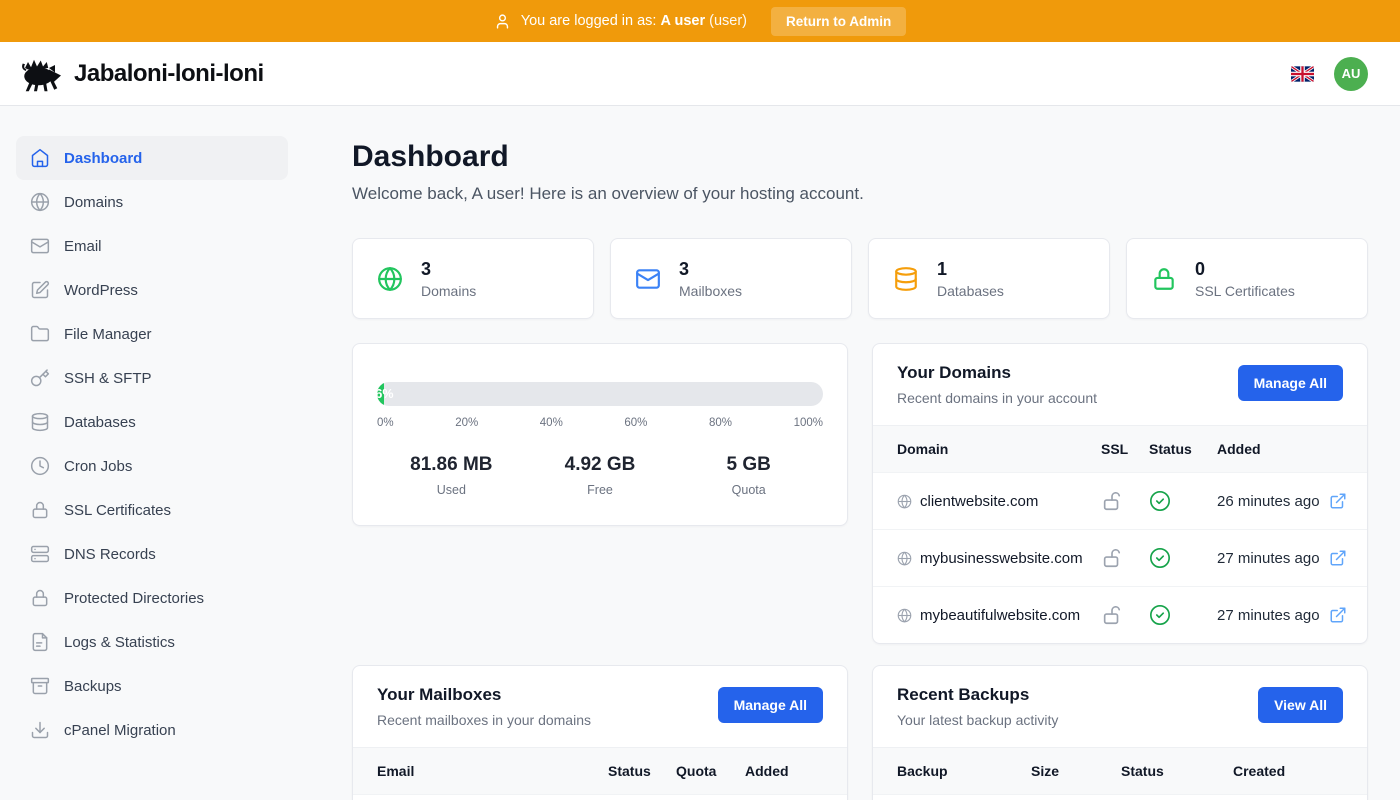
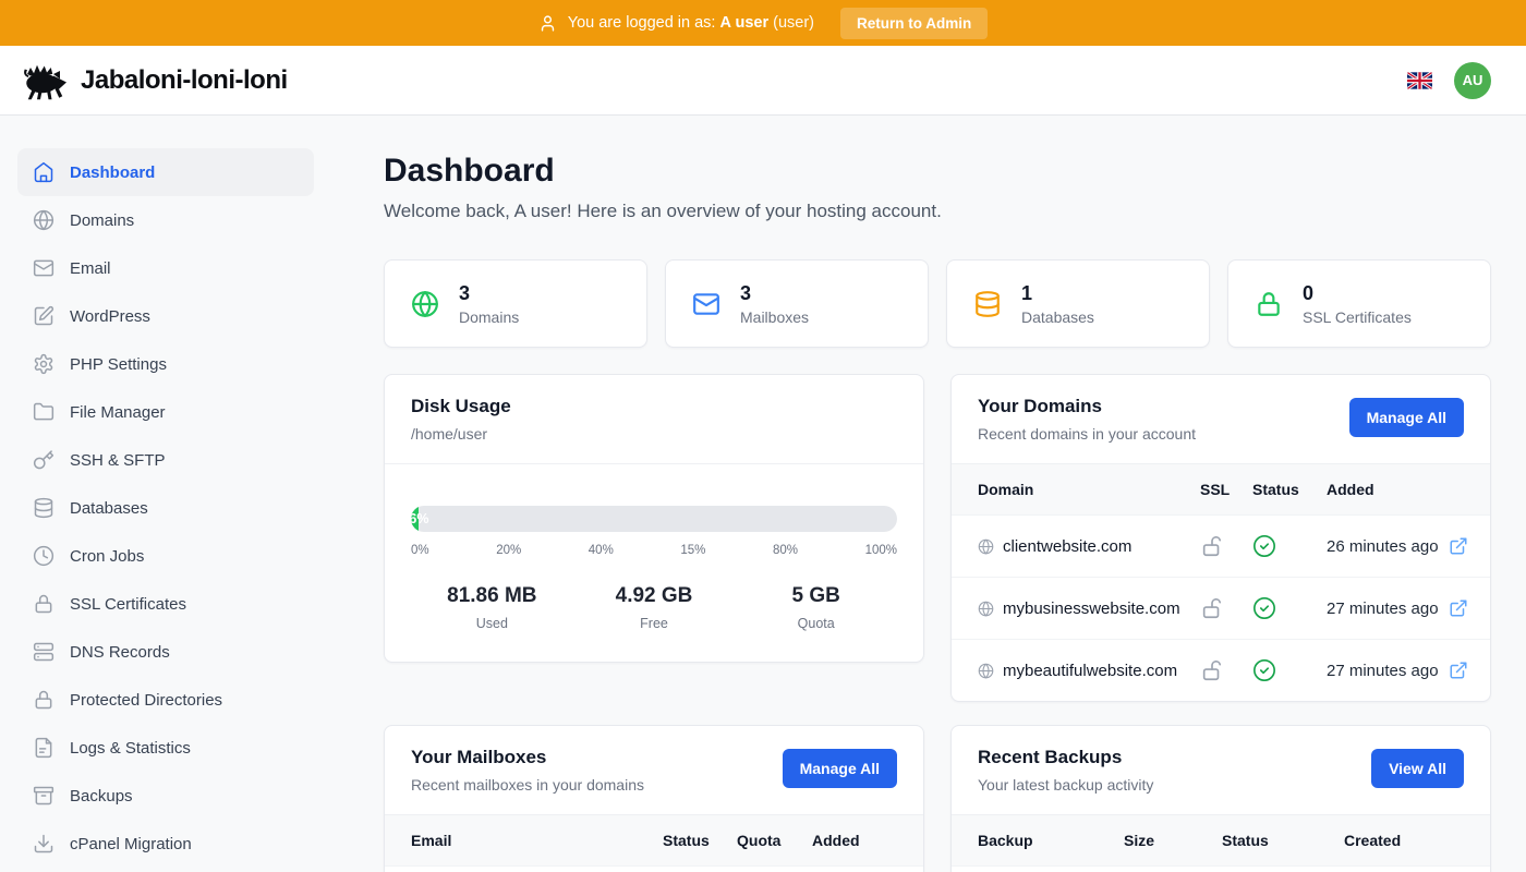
  You are logged in as: A user (user)
  Return to Admin
  Jabaloni-loni-loni
  AU
  Dashboard
  Domains
  Email
  WordPress
+ PHP Settings
  File Manager
  SSH & SFTP
  Databases
  Cron Jobs
  SSL Certificates
  DNS Records
  Protected Directories
  Logs & Statistics
  Backups
  cPanel Migration
  Dashboard
  Welcome back, A user! Here is an overview of your hosting account.
  3
  Domains
  3
  Mailboxes
  1
  Databases
  0
  SSL Certificates
+ Disk Usage
+ /home/user
  0%
  20%
  40%
- 60%
+ 15%
  80%
  100%
  81.86 MB
  Used
  4.92 GB
  Free
  5 GB
  Quota
  Your Domains
  Recent domains in your account
  Manage All
  Domain
  SSL
  Status
  Added
  clientwebsite.com
  26 minutes ago
  mybusinesswebsite.com
  27 minutes ago
  mybeautifulwebsite.com
  27 minutes ago
  Your Mailboxes
  Recent mailboxes in your domains
  Manage All
  Email
  Status
  Quota
  Added
  Recent Backups
  Your latest backup activity
  View All
  Backup
  Size
  Status
  Created
